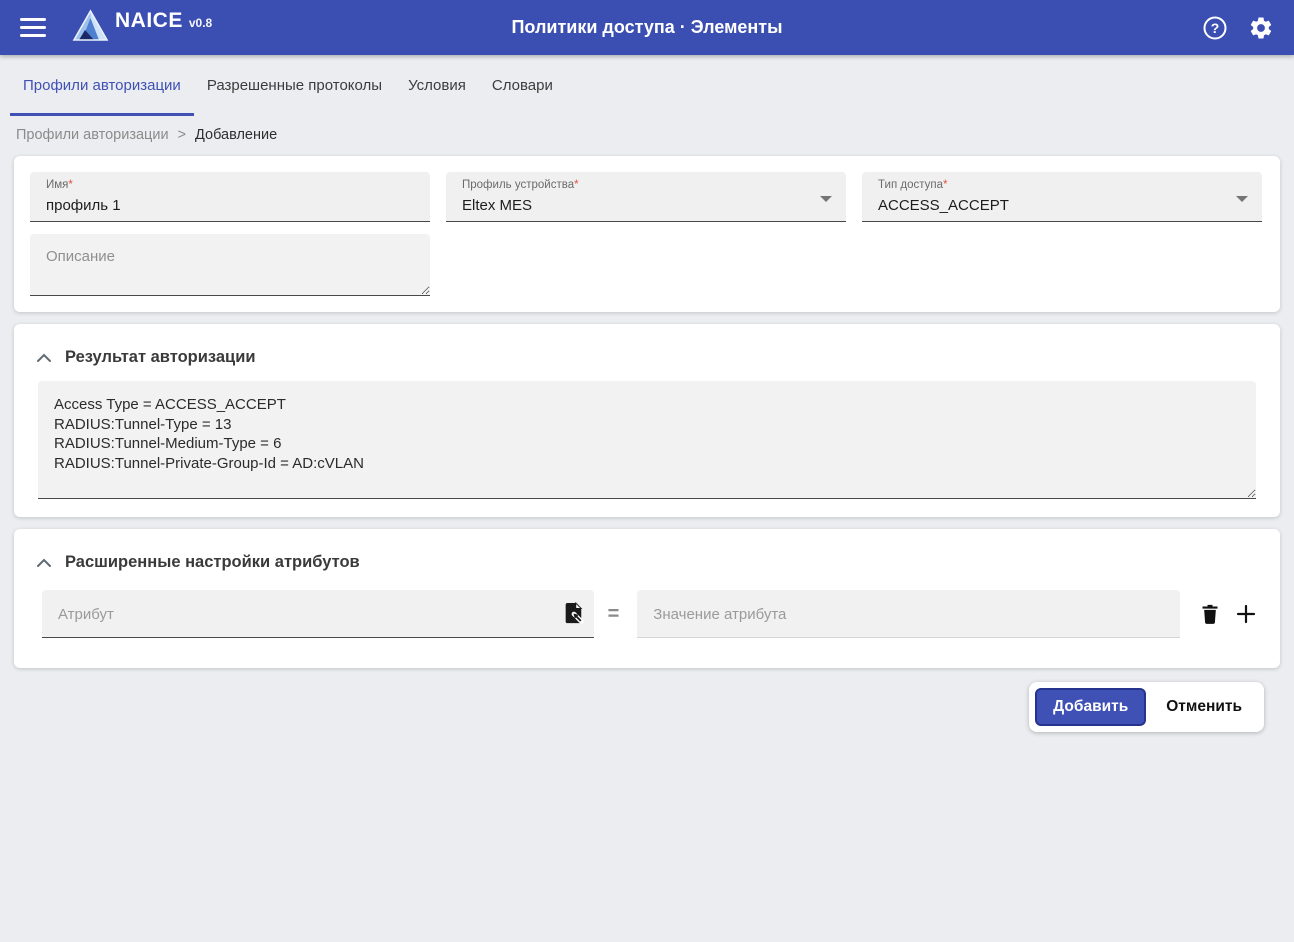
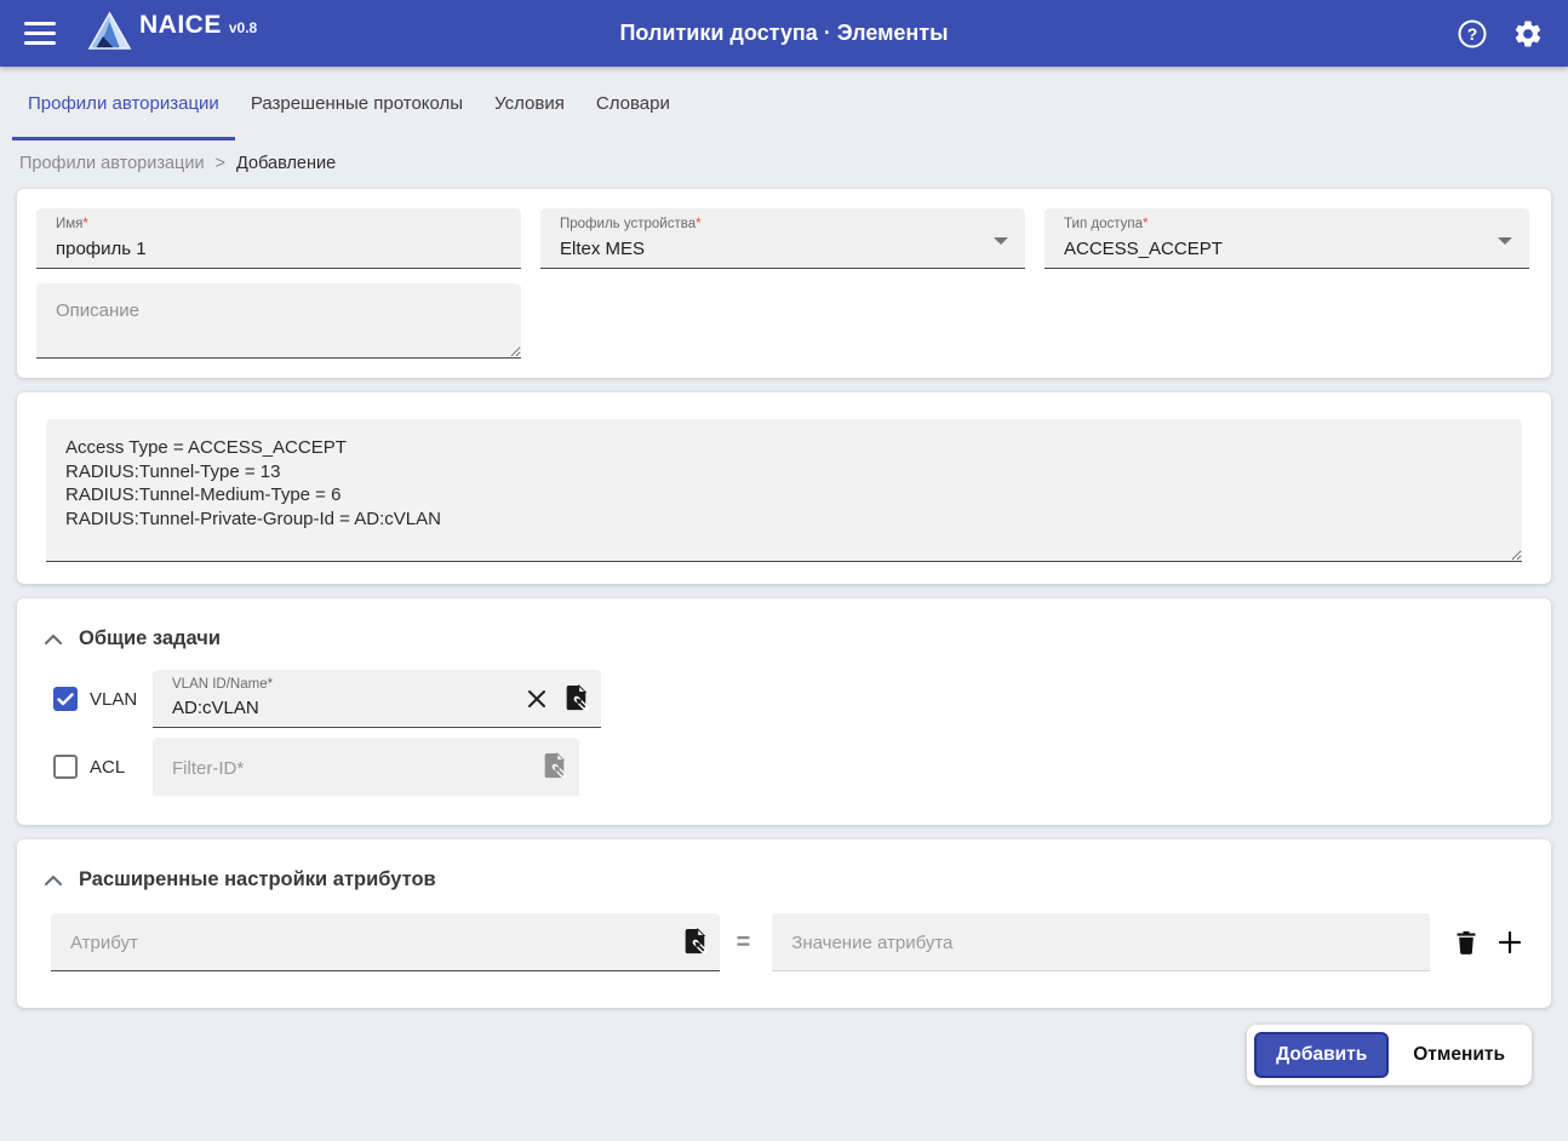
  NAICE
  v0.8
  Политики доступа · Элементы
  ?
  Профили авторизации
  Разрешенные протоколы
  Условия
  Словари
  Профили авторизации
  >
  Добавление
  Имя*
  профиль 1
  Профиль устройства*
  Eltex MES
  Тип доступа*
  ACCESS_ACCEPT
  Описание
- Результат авторизации
  Access Type = ACCESS_ACCEPT
  RADIUS:Tunnel-Type = 13
  RADIUS:Tunnel-Medium-Type = 6
  RADIUS:Tunnel-Private-Group-Id = AD:cVLAN
+ Общие задачи
+ VLAN
+ VLAN ID/Name*
+ AD:cVLAN
+ ACL
+ Filter-ID*
  Расширенные настройки атрибутов
  Атрибут
  =
  Значение атрибута
  Добавить
  Отменить
